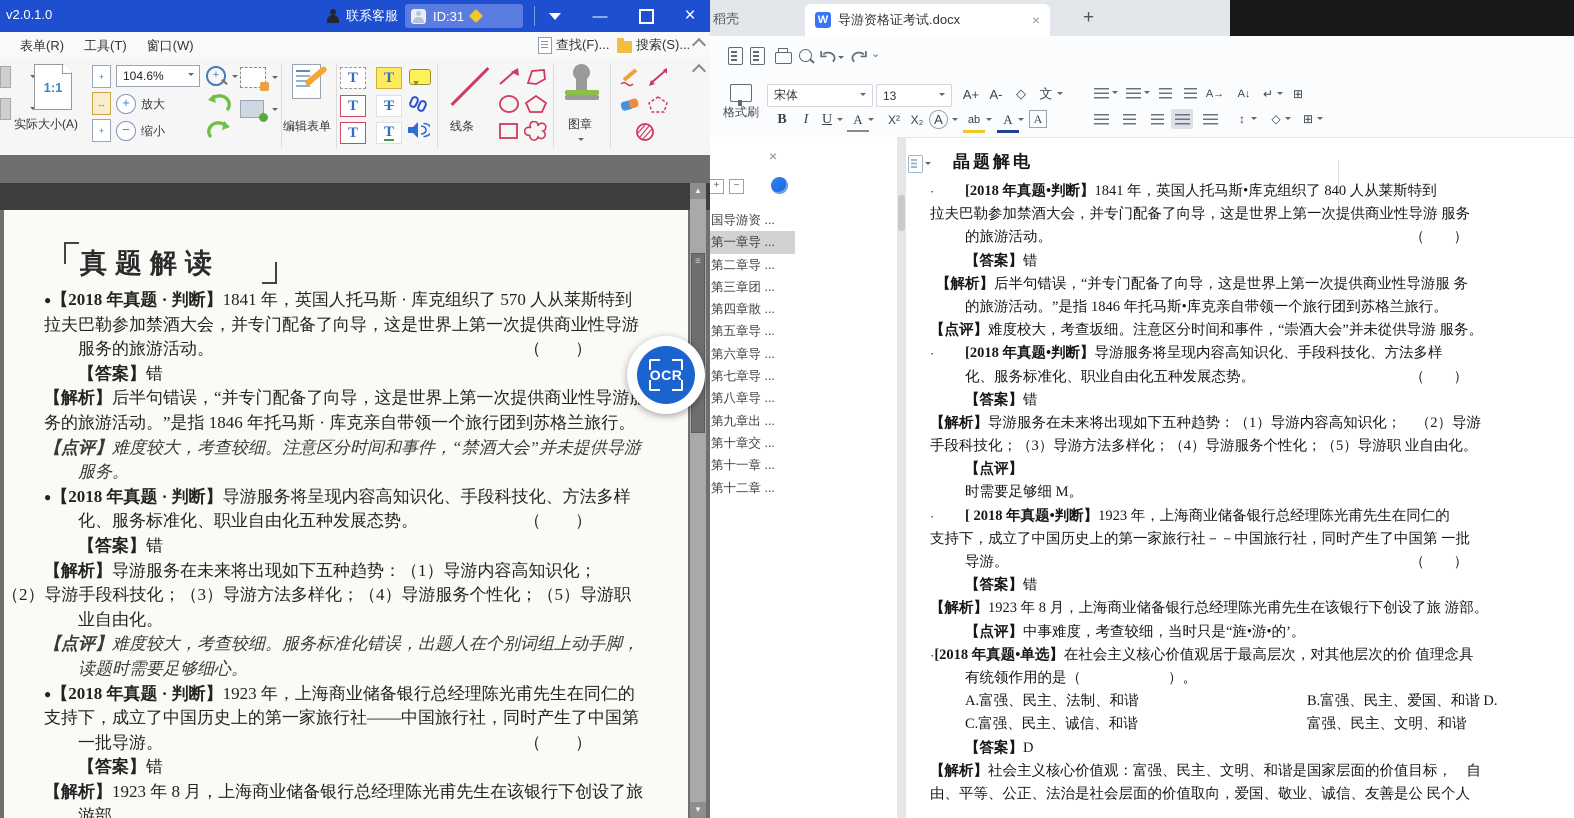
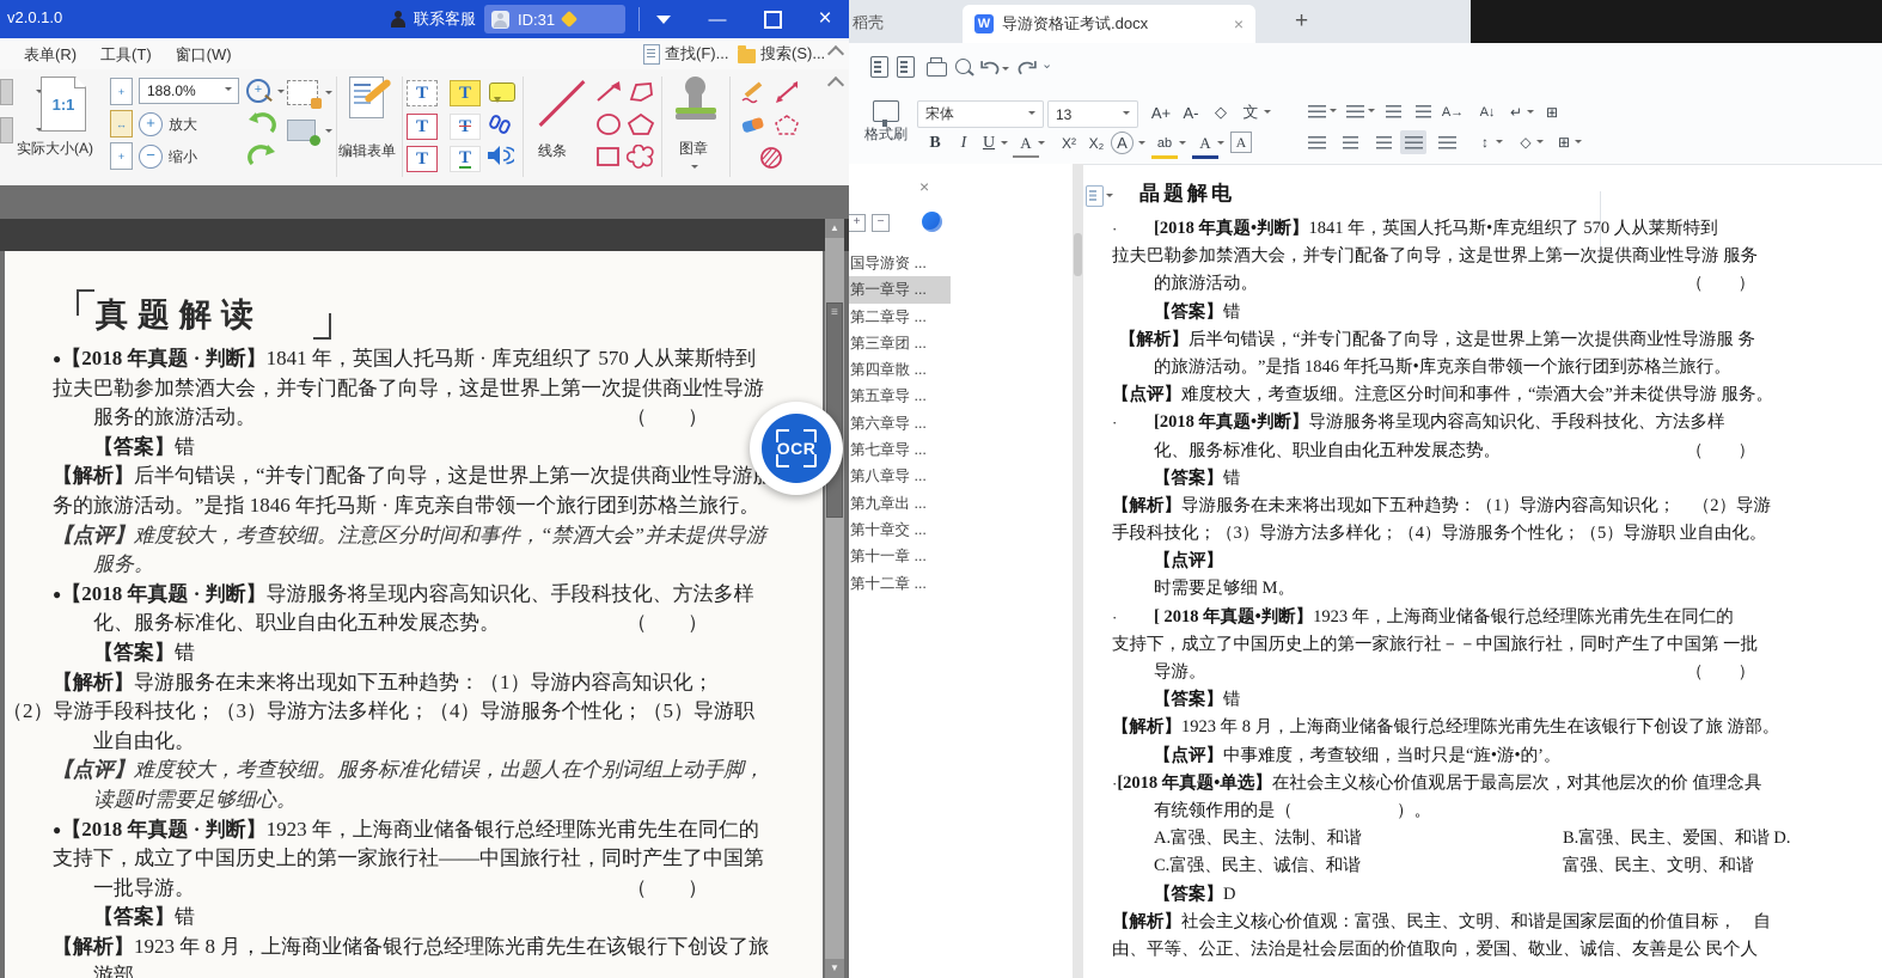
  稻壳
  W
  导游资格证考试.docx
  ×
  +
  ⌄
  格式刷
  宋体
  13
  A+
  A-
  ◇
  文
  A→
  A↓
  ↵
  ⊞
  B
  I
  U
  A
  X²
  X₂
  A
  ab
  A
  A
  ↕
  ◇
  ⊞
  ×
  +
  −
  国导游资 ...
  第一章导 ...
  第二章导 ...
  第三章团 ...
  第四章散 ...
  第五章导 ...
  第六章导 ...
  第七章导 ...
  第八章导 ...
  第九章出 ...
  第十章交 ...
  第十一章 ...
  第十二章 ...
  晶题解电
  ·
  [2018 年真题•判断】
- 1841 年，英国人托马斯•库克组织了 840 人从莱斯特到
+ 1841 年，英国人托马斯•库克组织了 570 人从莱斯特到
  拉夫巴勒参加禁酒大会，并专门配备了向导，这是世界上第一次提供商业性导游 服务
  的旅游活动。
  （ ）
  【答案】
  错
  【解析】
  后半句错误，“并专门配备了向导，这是世界上第一次提供商业性导游服 务
  的旅游活动。”是指 1846 年托马斯•库克亲自带领一个旅行团到苏格兰旅行。
  【点评】
  难度校大，考查坂细。注意区分时间和事件，“崇酒大会”并未從供导游 服务。
  ·
  [2018 年真题•判断】
  导游服务将呈现内容高知识化、手段科技化、方法多样
  化、服务标准化、职业自由化五种发展态势。
  （ ）
  【答案】
  错
  【解析】
  导游服务在未来将出现如下五种趋势：（1）导游内容高知识化； （2）导游
  手段科技化；（3）导游方法多样化；（4）导游服务个性化；（5）导游职 业自由化。
  【点评】
  时需要足够细 M。
  ·
  [ 2018 年真题•判断】
  1923 年，上海商业储备银行总经理陈光甫先生在同仁的
  支持下，成立了中国历史上的第一家旅行社－－中国旅行社，同时产生了中国第 一批
  导游。
  （ ）
  【答案】
  错
  【解析】
  1923 年 8 月，上海商业储备银行总经理陈光甫先生在该银行下创设了旅 游部。
  【点评】
  中事难度，考查较细，当时只是“旌•游•的’。
  ·
  [2018 年真题•单选】
  在社会主义核心价值观居于最高层次，对其他层次的价 值理念具
  有统领作用的是（ ）。
  A.富强、民主、法制、和谐
  B.富强、民主、爱国、和谐 D.
  C.富强、民主、诚信、和谐
  富强、民主、文明、和谐
  【答案】
  D
  【解析】
  社会主义核心价值观：富强、民主、文明、和谐是国家层面的价值目标， 自
  由、平等、公正、法治是社会层面的价值取向，爱国、敬业、诚信、友善是公 民个人
  v2.0.1.0
  联系客服
  ID:31
  —
  ×
  表单(R) 工具(T) 窗口(W)
  查找(F)...
  搜索(S)...
  1:1
  实际大小(A)
  +
  ↔
  +
- 104.6%
+ 188.0%
  +
  +
  放大
  −
  缩小
  编辑表单
  T
  T
  T
  T
  T
  T
  线条
  图章
  真题解读
  ●
  【2018 年真题 · 判断】
  1841 年，英国人托马斯 · 库克组织了 570 人从莱斯特到
  拉夫巴勒参加禁酒大会，并专门配备了向导，这是世界上第一次提供商业性导游
  服务的旅游活动。
  （ ）
  【答案】
  错
  【解析】
  后半句错误，“并专门配备了向导，这是世界上第一次提供商业性导游
  务的旅游活动。”是指 1846 年托马斯 · 库克亲自带领一个旅行团到苏格兰旅行。
  【点评】
  难度较大，考查较细。注意区分时间和事件，“禁酒大会”并未提供导游
  服务。
  ●
  【2018 年真题 · 判断】
  导游服务将呈现内容高知识化、手段科技化、方法多样
  化、服务标准化、职业自由化五种发展态势。
  （ ）
  【答案】
  错
  【解析】
  导游服务在未来将出现如下五种趋势：（1）导游内容高知识化；
  （2）导游手段科技化；（3）导游方法多样化；（4）导游服务个性化；（5）导游职
  业自由化。
  【点评】
  难度较大，考查较细。服务标准化错误，出题人在个别词组上动手脚，
  读题时需要足够细心。
  ●
  【2018 年真题 · 判断】
  1923 年，上海商业储备银行总经理陈光甫先生在同仁的
  支持下，成立了中国历史上的第一家旅行社——中国旅行社，同时产生了中国第
  一批导游。
  （ ）
  【答案】
  错
  【解析】
  1923 年 8 月，上海商业储备银行总经理陈光甫先生在该银行下创设了旅
  游部。
  ▲
  ▼
  OCR
